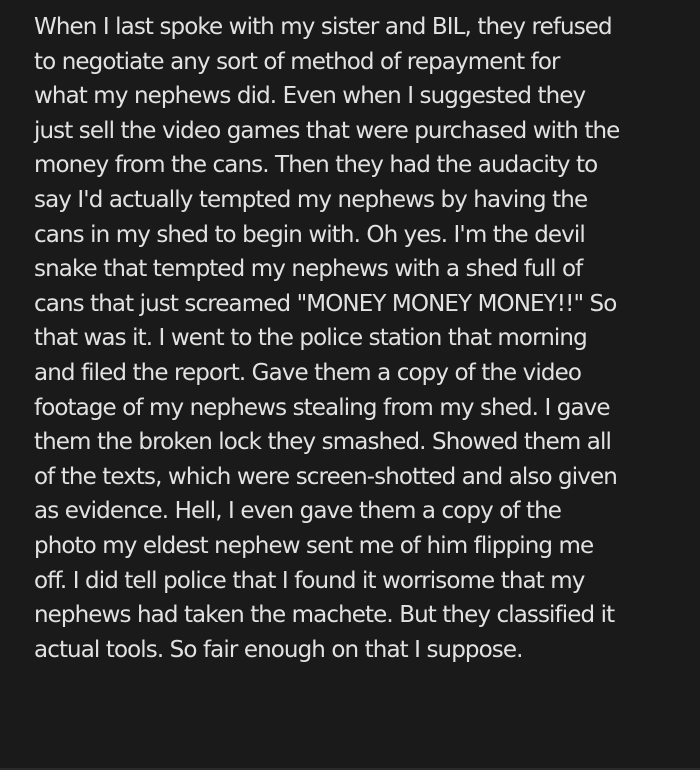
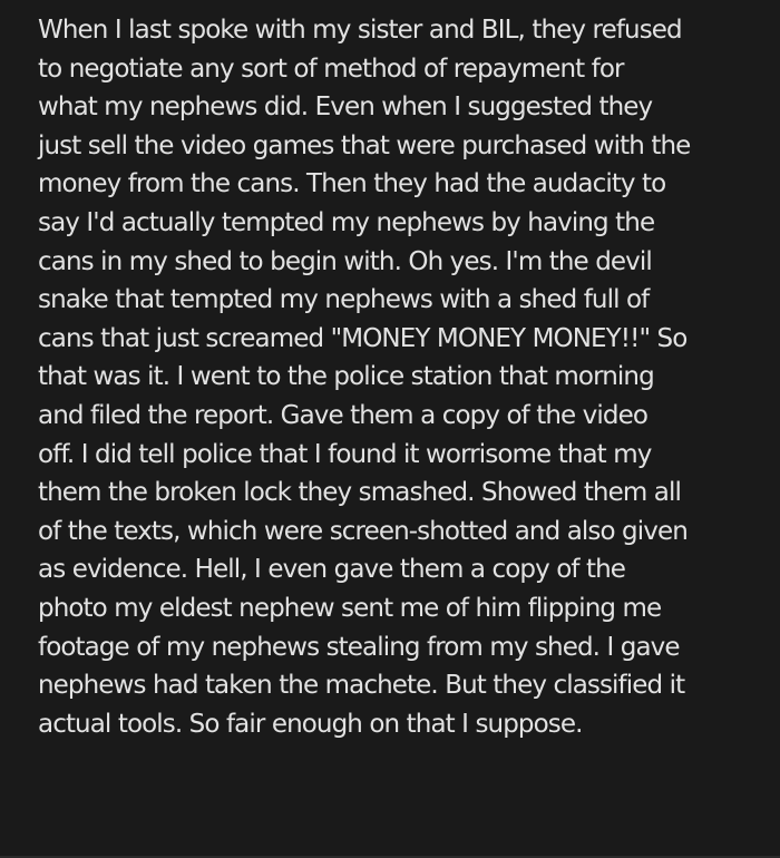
  When I last spoke with my sister and BIL, they refused
  to negotiate any sort of method of repayment for
  what my nephews did. Even when I suggested they
  just sell the video games that were purchased with the
  money from the cans. Then they had the audacity to
  say I'd actually tempted my nephews by having the
  cans in my shed to begin with. Oh yes. I'm the devil
  snake that tempted my nephews with a shed full of
  cans that just screamed "MONEY MONEY MONEY!!" So
  that was it. I went to the police station that morning
  and filed the report. Gave them a copy of the video
- footage of my nephews stealing from my shed. I gave
+ off. I did tell police that I found it worrisome that my
  them the broken lock they smashed. Showed them all
  of the texts, which were screen-shotted and also given
  as evidence. Hell, I even gave them a copy of the
  photo my eldest nephew sent me of him flipping me
- off. I did tell police that I found it worrisome that my
+ footage of my nephews stealing from my shed. I gave
  nephews had taken the machete. But they classified it
  actual tools. So fair enough on that I suppose.
